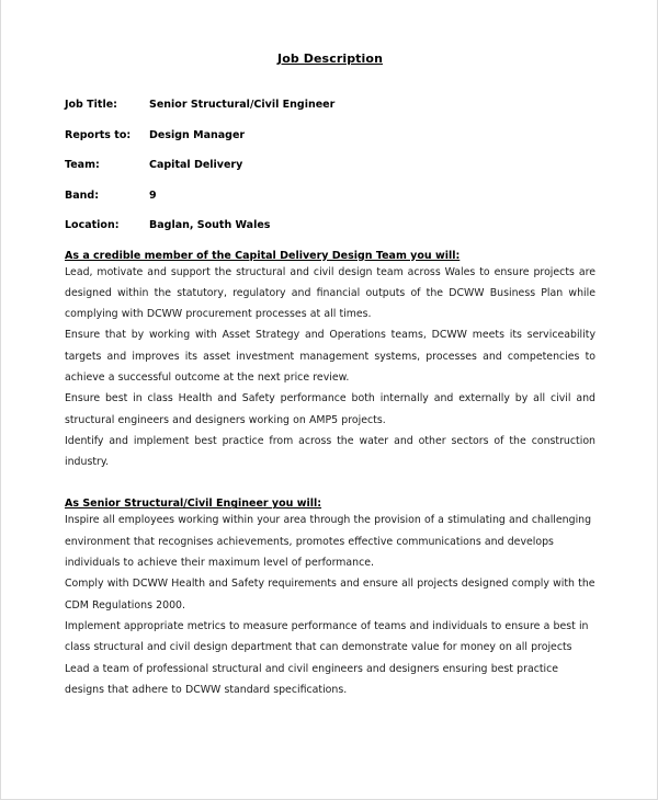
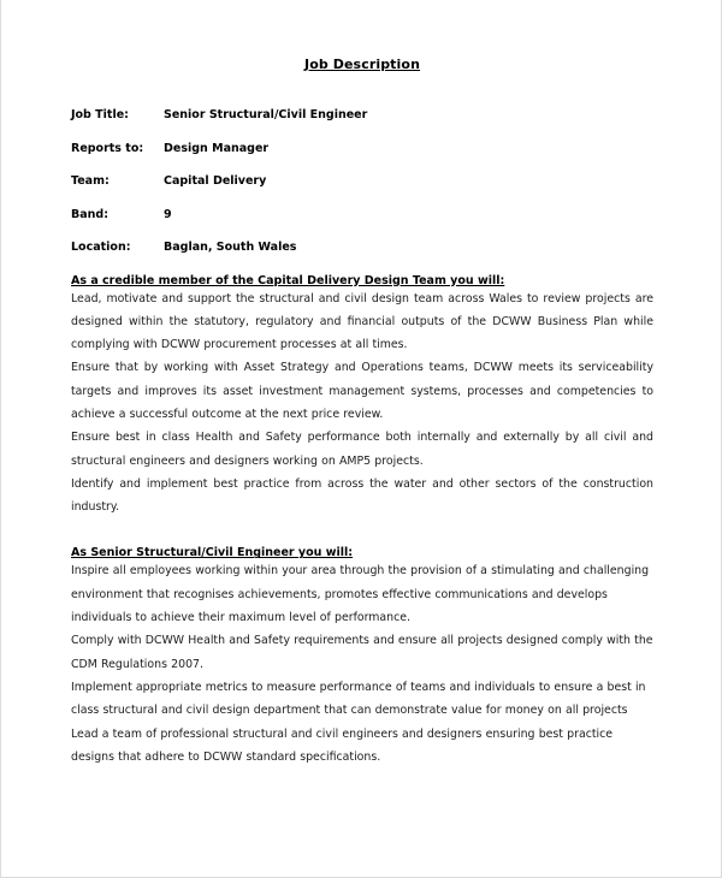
  Job Description
  Job Title:
  Senior Structural/Civil Engineer
  Reports to:
  Design Manager
  Team:
  Capital Delivery
  Band:
  9
  Location:
  Baglan, South Wales
  As a credible member of the Capital Delivery Design Team you will:
- Lead, motivate and support the structural and civil design team across Wales to ensure projects are designed within the statutory, regulatory and financial outputs of the DCWW Business Plan while complying with DCWW procurement processes at all times.
+ Lead, motivate and support the structural and civil design team across Wales to review projects are designed within the statutory, regulatory and financial outputs of the DCWW Business Plan while complying with DCWW procurement processes at all times.
  Ensure that by working with Asset Strategy and Operations teams, DCWW meets its serviceability targets and improves its asset investment management systems, processes and competencies to achieve a successful outcome at the next price review.
  Ensure best in class Health and Safety performance both internally and externally by all civil and structural engineers and designers working on AMP5 projects.
  Identify and implement best practice from across the water and other sectors of the construction industry.
  As Senior Structural/Civil Engineer you will:
  Inspire all employees working within your area through the provision of a stimulating and challenging environment that recognises achievements, promotes effective communications and develops individuals to achieve their maximum level of performance.
- Comply with DCWW Health and Safety requirements and ensure all projects designed comply with the CDM Regulations 2000.
+ Comply with DCWW Health and Safety requirements and ensure all projects designed comply with the CDM Regulations 2007.
  Implement appropriate metrics to measure performance of teams and individuals to ensure a best in class structural and civil design department that can demonstrate value for money on all projects
  Lead a team of professional structural and civil engineers and designers ensuring best practice designs that adhere to DCWW standard specifications.
